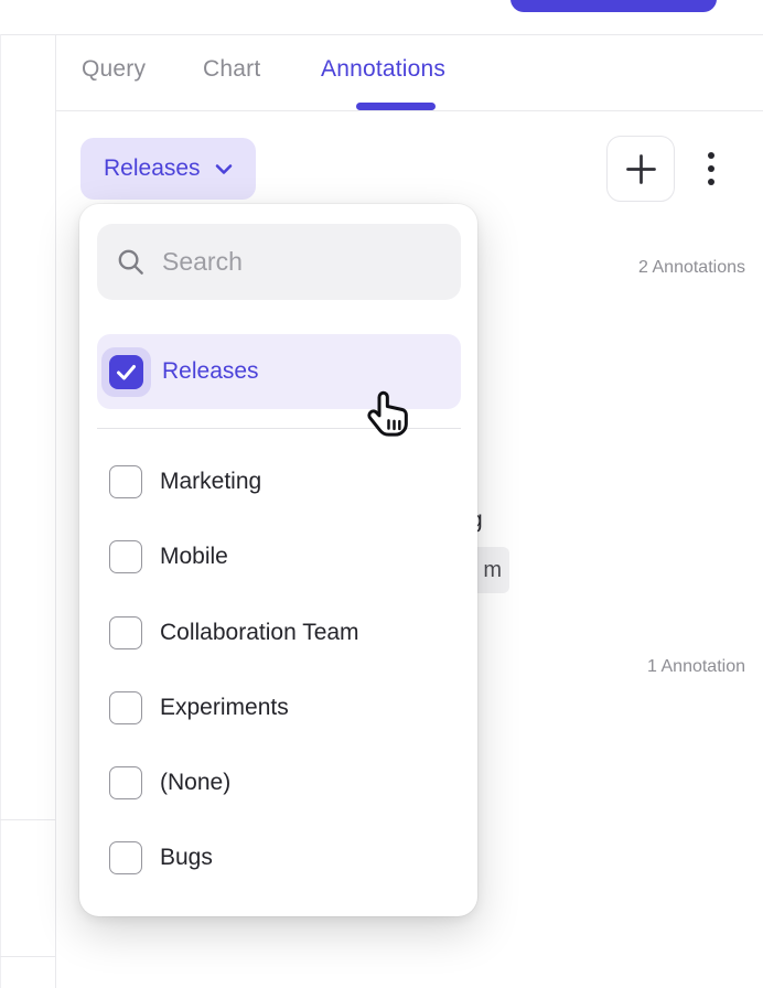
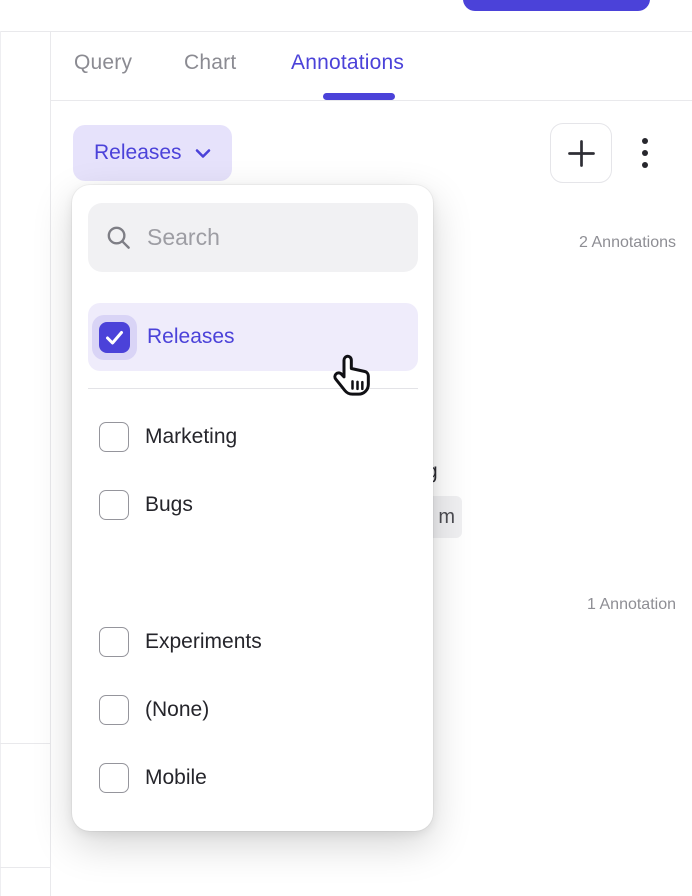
  Query
  Chart
  Annotations
  Releases
  2 Annotations
  1 Annotation
  m
  Search
  Releases
  Marketing
- Mobile
+ Bugs
- Collaboration Team
  Experiments
  (None)
- Bugs
+ Mobile
